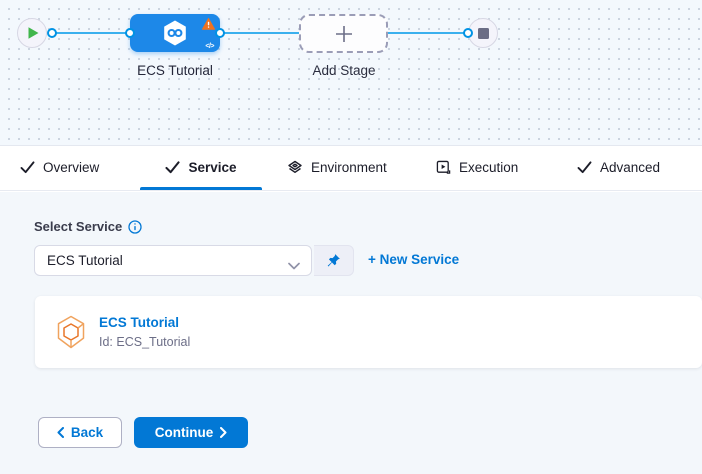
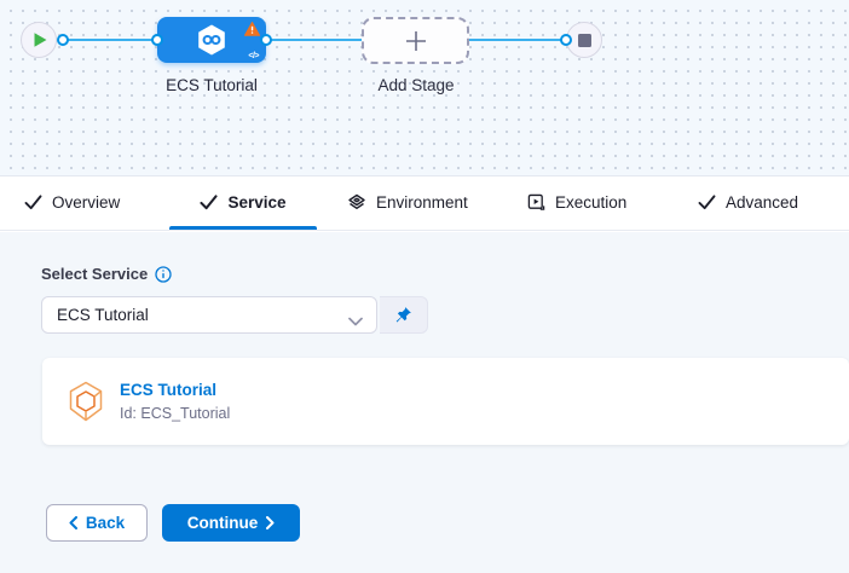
  ECS Tutorial
  Add Stage
  Overview
  Service
  Environment
  Execution
  Advanced
  Select Service
  ECS Tutorial
- + New Service
  ECS Tutorial
  Id: ECS_Tutorial
  Back
  Continue
